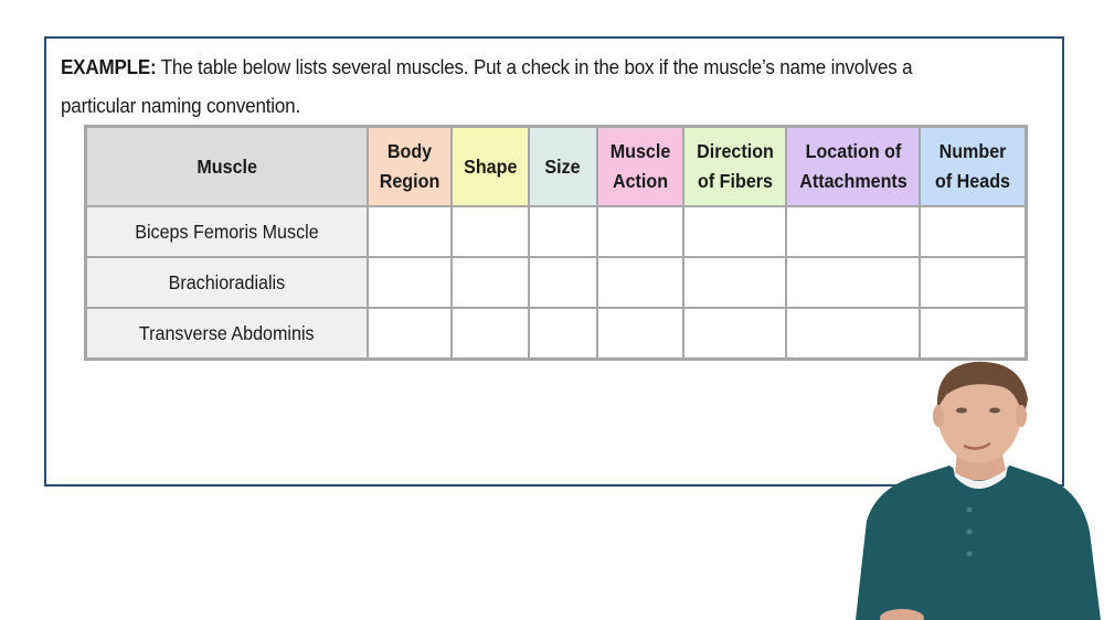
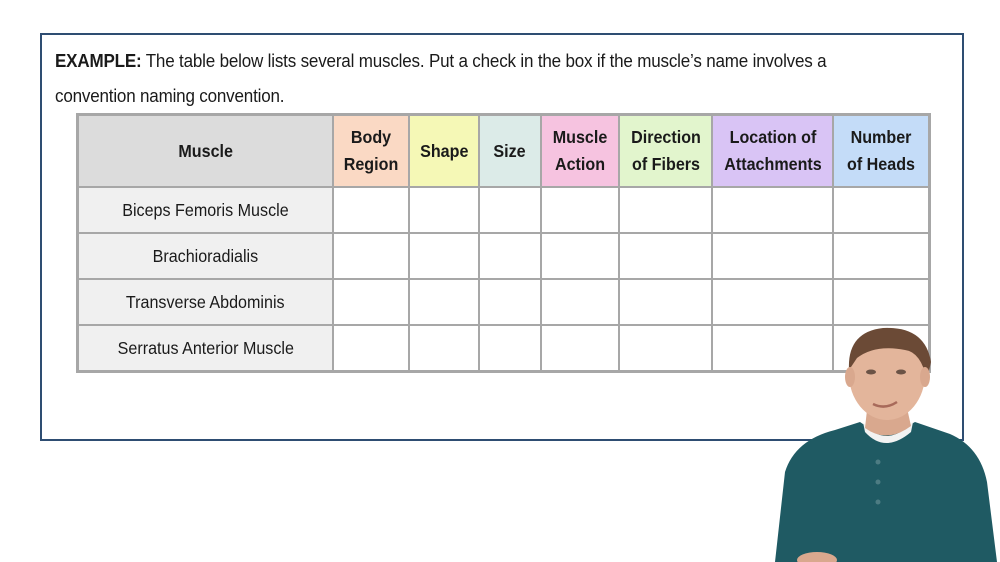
- EXAMPLE: The table below lists several muscles. Put a check in the box if the muscle’s name involves a particular naming convention.
+ EXAMPLE: The table below lists several muscles. Put a check in the box if the muscle’s name involves a convention naming convention.
  Muscle	Body Region	Shape	Size	Muscle Action	Direction of Fibers	Location of Attachments	Number of Heads
  Biceps Femoris Muscle
  Brachioradialis
  Transverse Abdominis
+ Serratus Anterior Muscle
